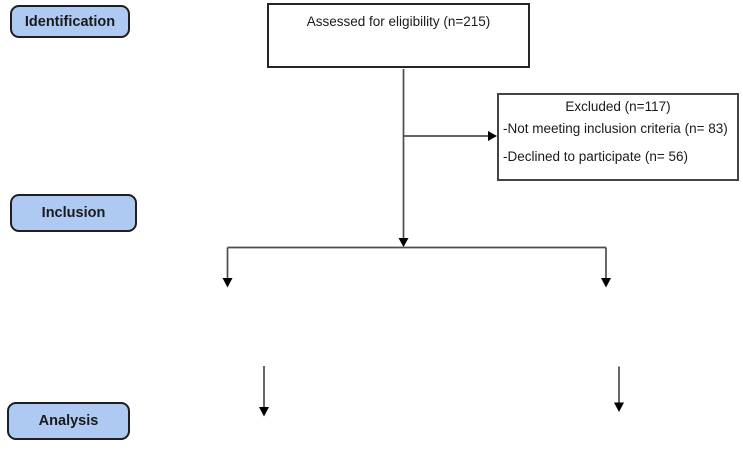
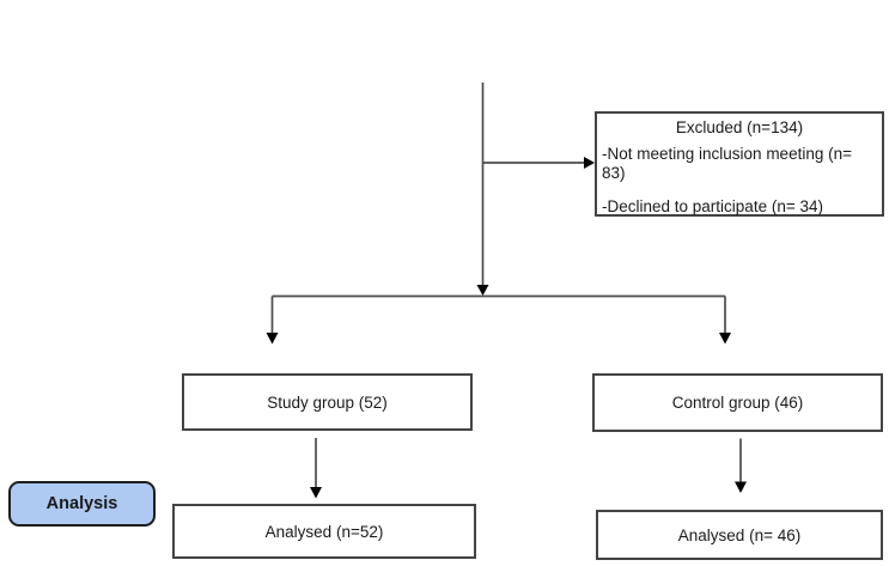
- Identification
- Inclusion
  Analysis
- Assessed for eligibility (n=215)
- Excluded (n=117)
+ Excluded (n=134)
- -Not meeting inclusion criteria (n= 83)
+ -Not meeting inclusion meeting (n= 83)
- -Declined to participate (n= 56)
+ -Declined to participate (n= 34)
+ Study group (52)
+ Control group (46)
+ Analysed (n=52)
+ Analysed (n= 46)
